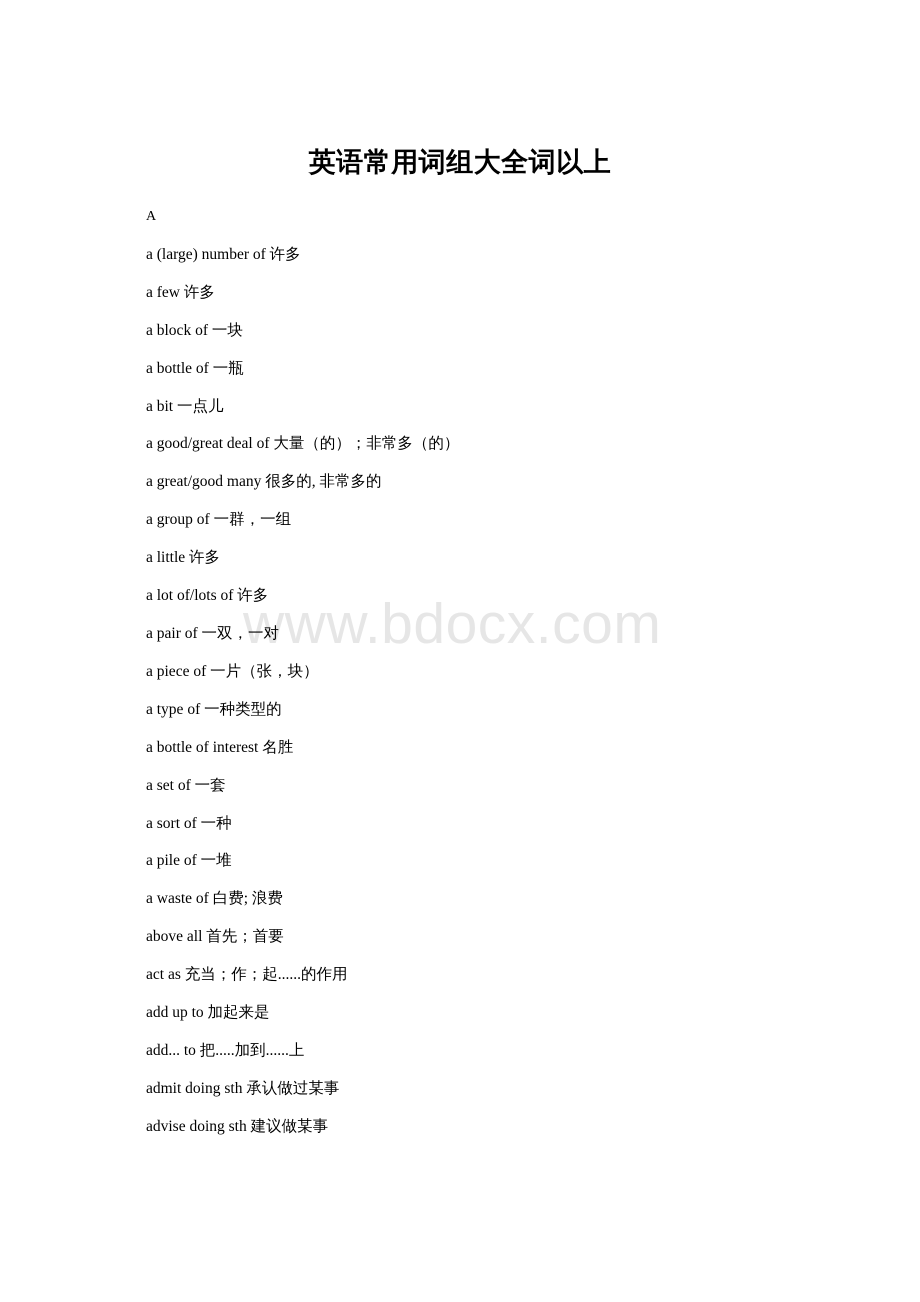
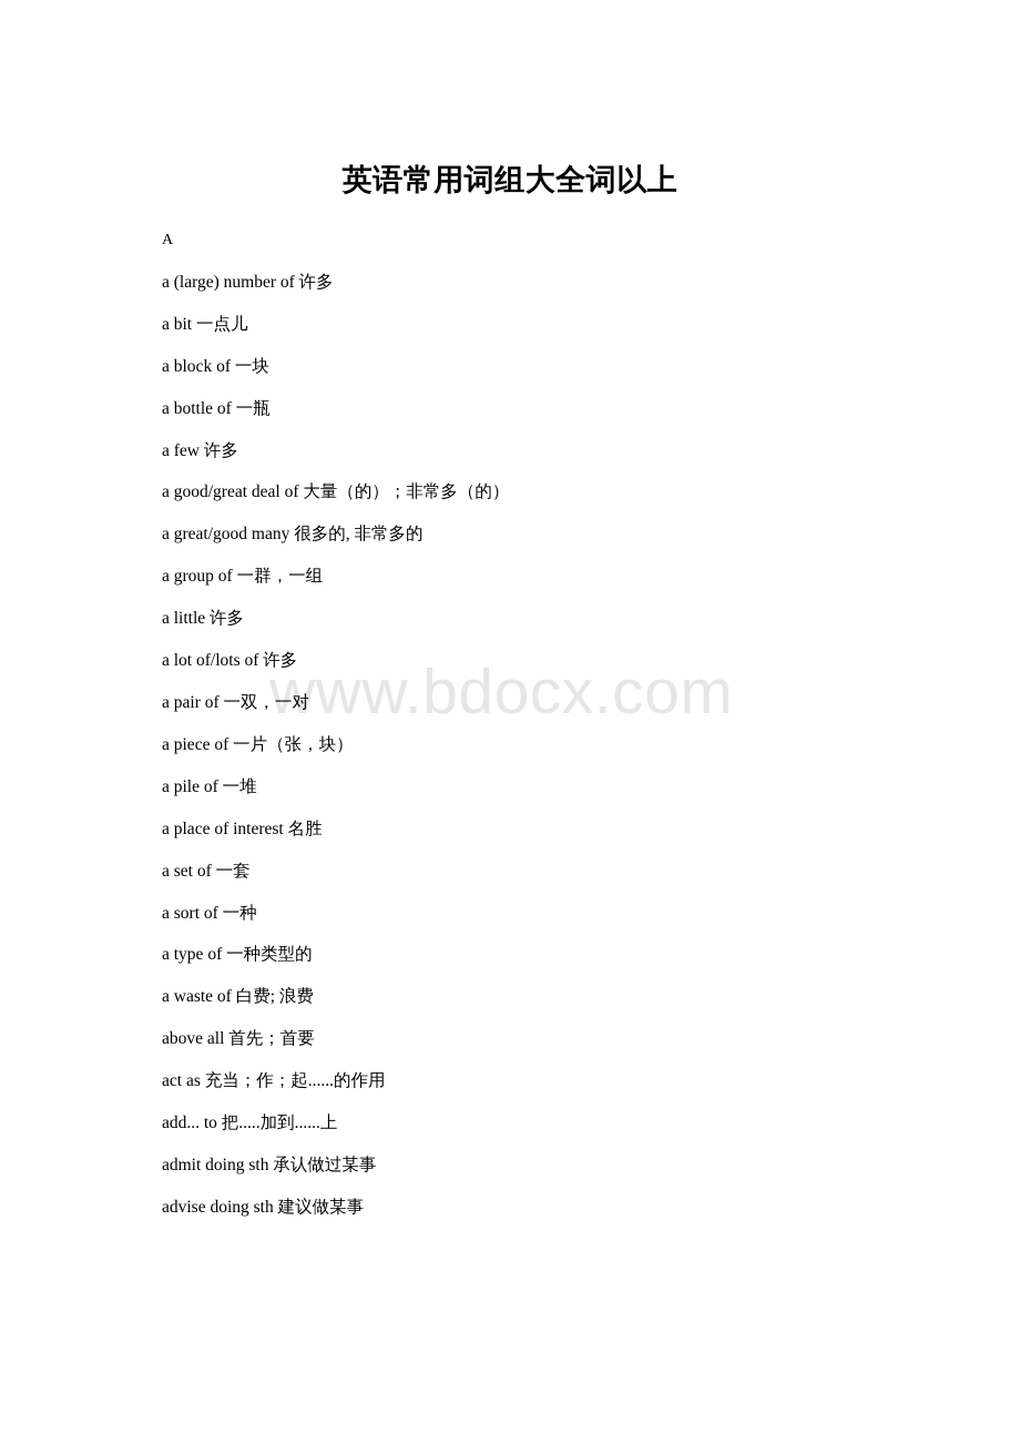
  www.bdocx.com
  英语常用词组大全词以上
  A
  a (large) number of 许多
- a few 许多
+ a bit 一点儿
  a block of 一块
  a bottle of 一瓶
- a bit 一点儿
+ a few 许多
  a good/great deal of 大量（的）；非常多（的）
  a great/good many 很多的, 非常多的
  a group of 一群，一组
  a little 许多
  a lot of/lots of 许多
  a pair of 一双，一对
  a piece of 一片（张，块）
- a type of 一种类型的
+ a pile of 一堆
- a bottle of interest 名胜
+ a place of interest 名胜
  a set of 一套
  a sort of 一种
- a pile of 一堆
+ a type of 一种类型的
  a waste of 白费; 浪费
  above all 首先；首要
  act as 充当；作；起......的作用
- add up to 加起来是
  add... to 把.....加到......上
  admit doing sth 承认做过某事
  advise doing sth 建议做某事
